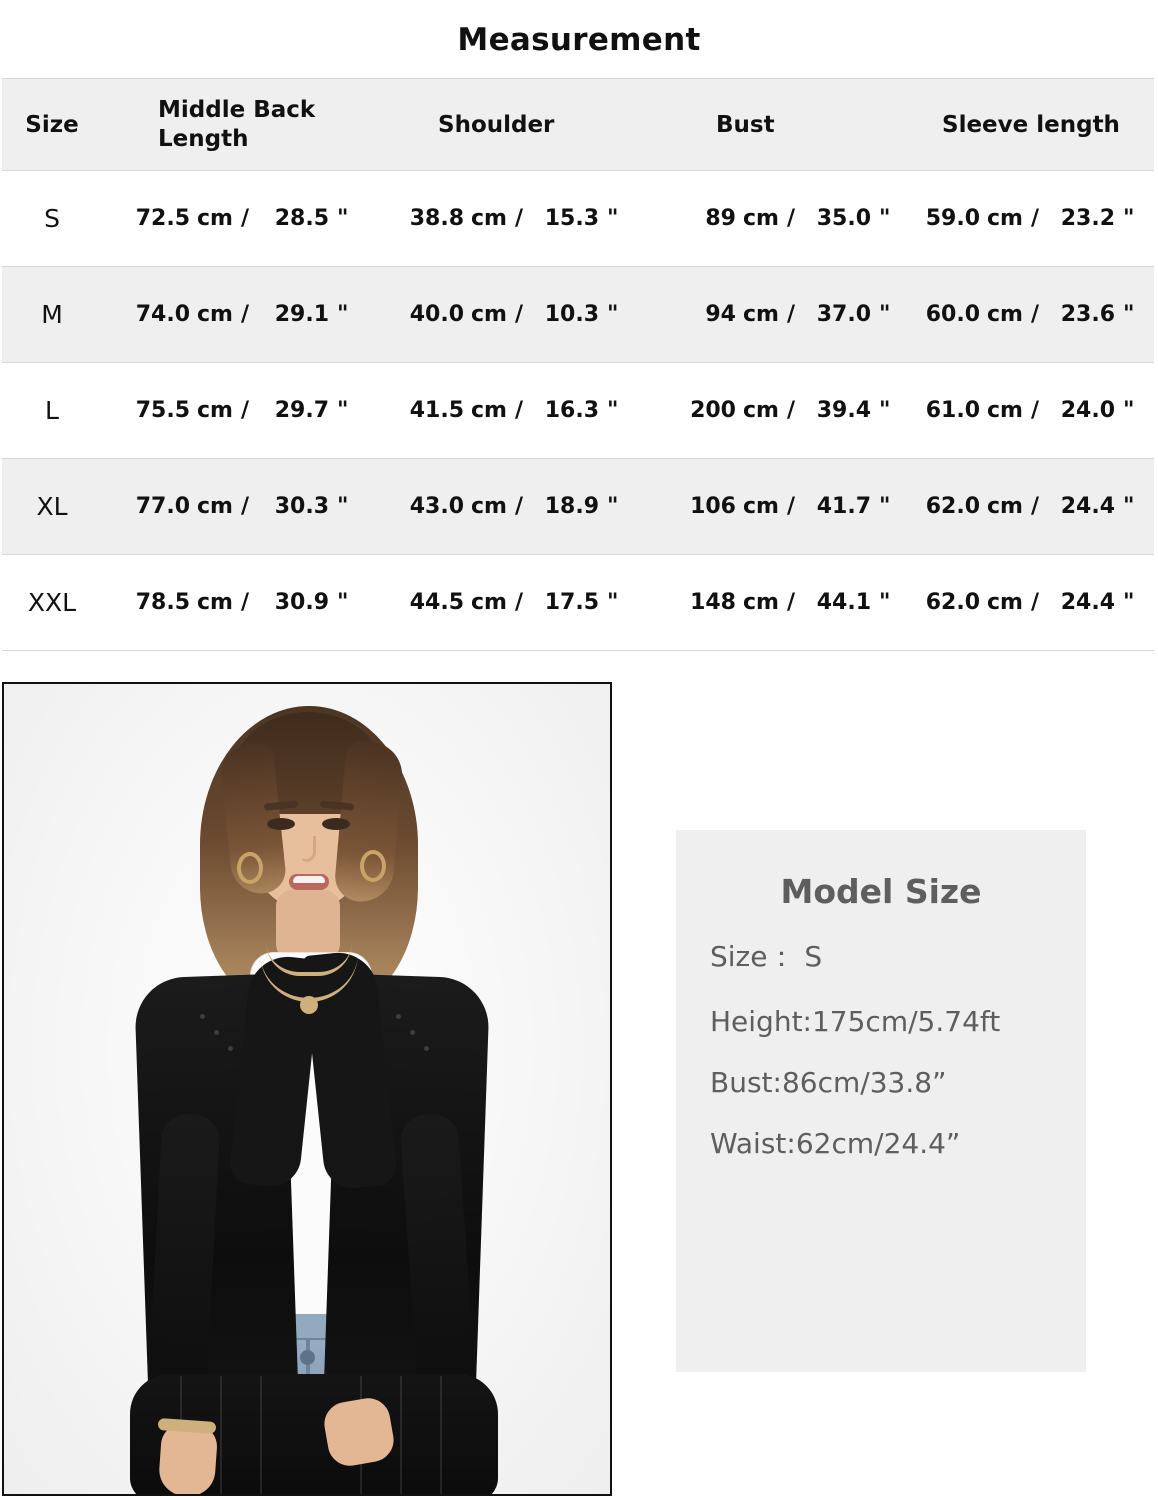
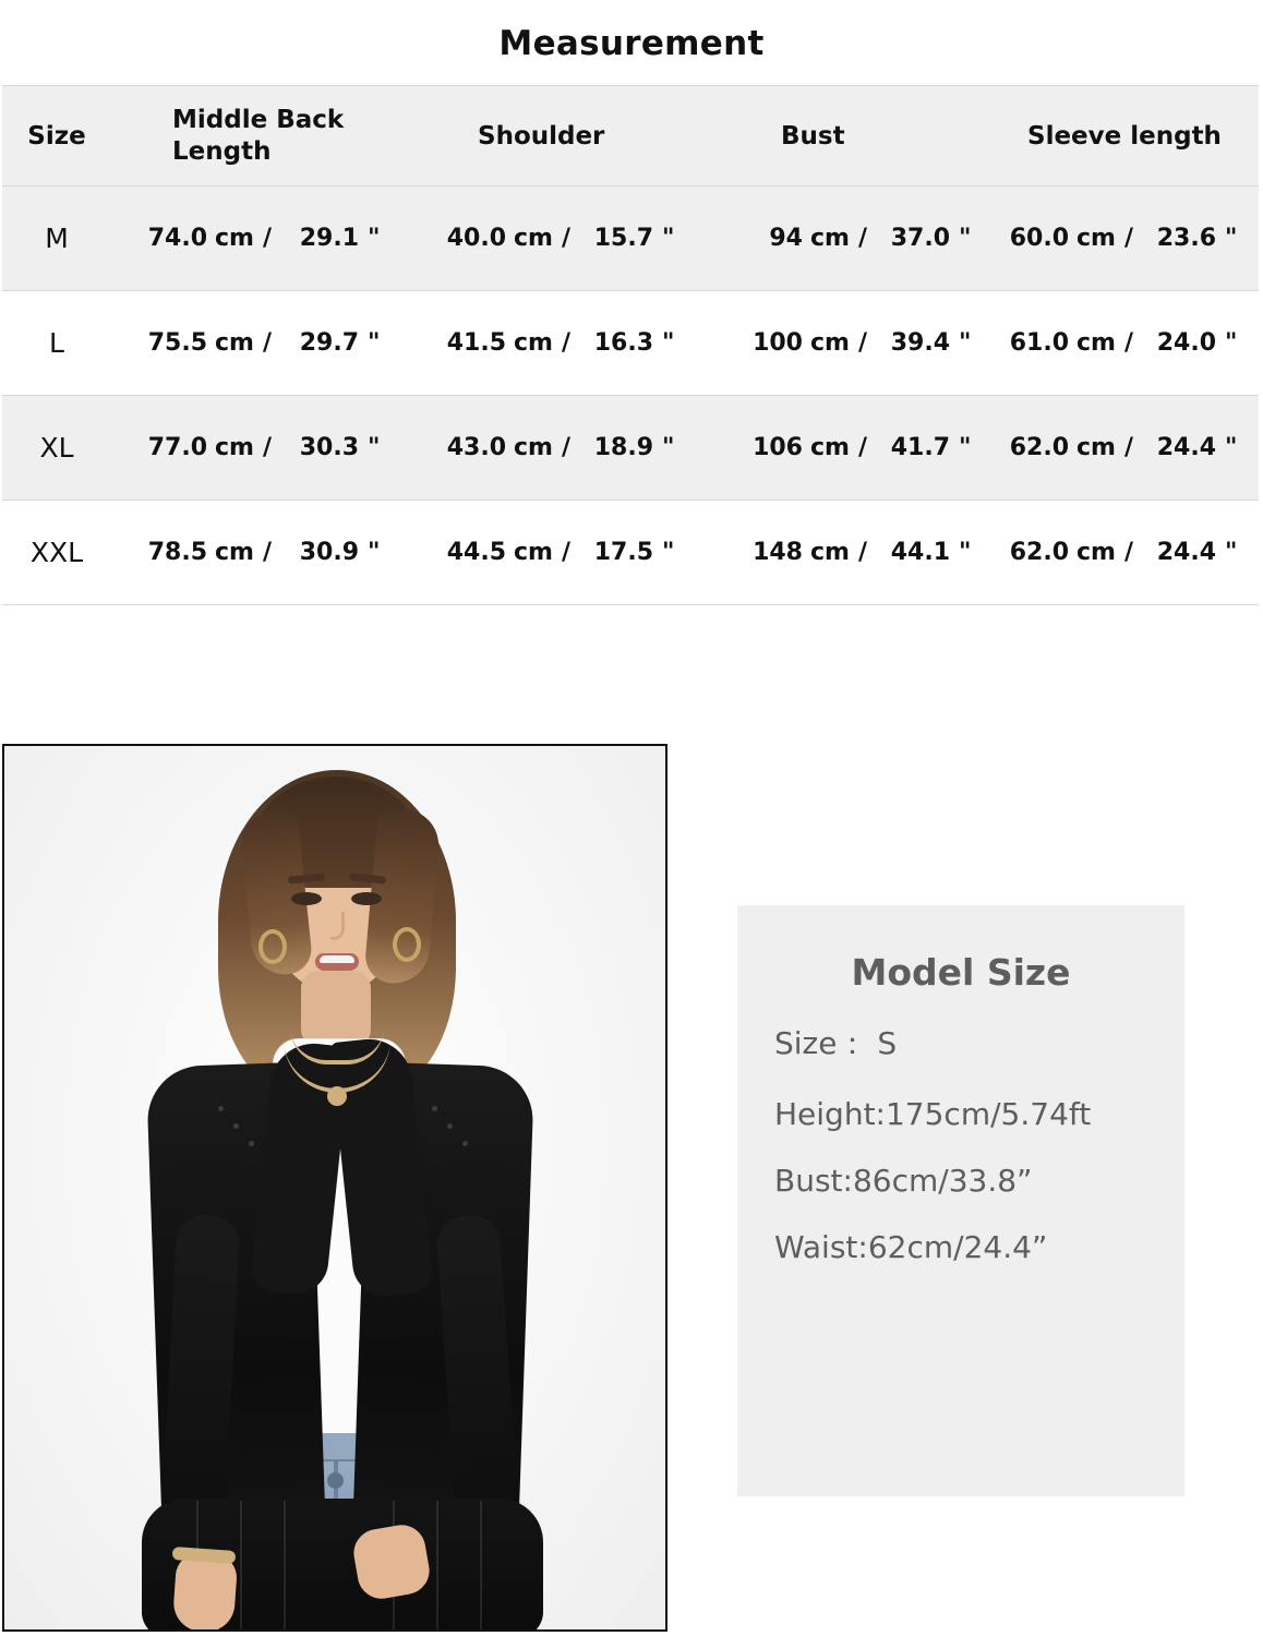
  Measurement
  Size	Middle Back Length	Shoulder	Bust	Sleeve length
- S	72.5 cm / 28.5 "	38.8 cm / 15.3 "	89 cm / 35.0 "	59.0 cm / 23.2 "
- M	74.0 cm / 29.1 "	40.0 cm / 10.3 "	94 cm / 37.0 "	60.0 cm / 23.6 "
+ M	74.0 cm / 29.1 "	40.0 cm / 15.7 "	94 cm / 37.0 "	60.0 cm / 23.6 "
- L	75.5 cm / 29.7 "	41.5 cm / 16.3 "	200 cm / 39.4 "	61.0 cm / 24.0 "
+ L	75.5 cm / 29.7 "	41.5 cm / 16.3 "	100 cm / 39.4 "	61.0 cm / 24.0 "
  XL	77.0 cm / 30.3 "	43.0 cm / 18.9 "	106 cm / 41.7 "	62.0 cm / 24.4 "
  XXL	78.5 cm / 30.9 "	44.5 cm / 17.5 "	148 cm / 44.1 "	62.0 cm / 24.4 "
  Model Size
  Size： S
  Height:175cm/5.74ft
  Bust:86cm/33.8”
  Waist:62cm/24.4”
